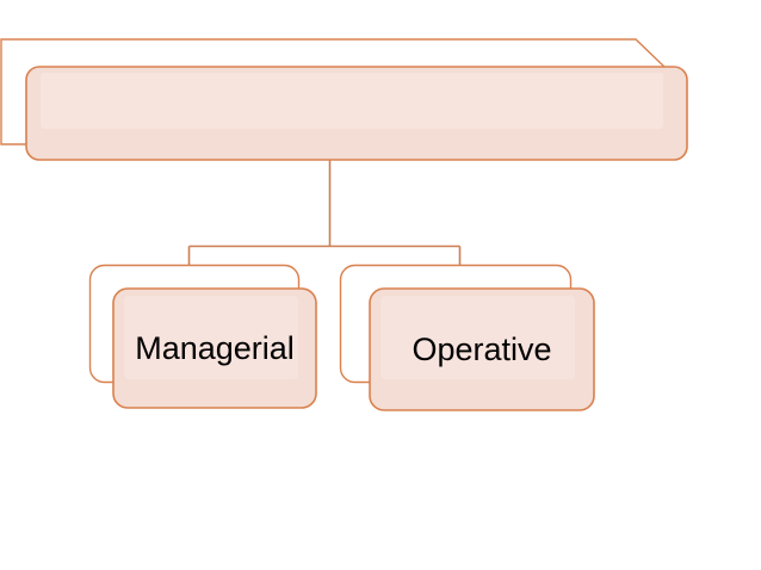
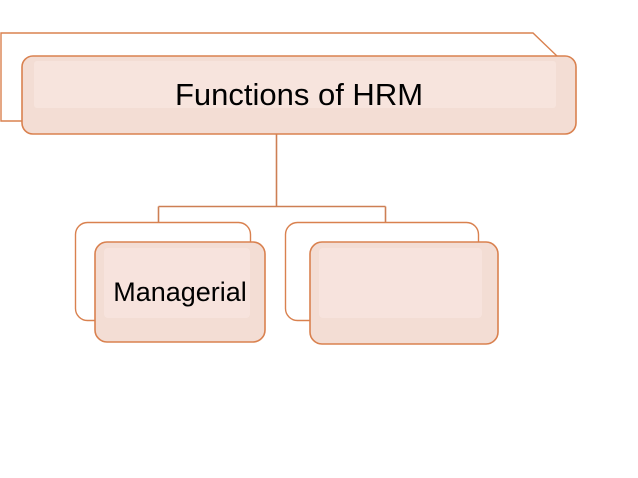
+ Functions of HRM
  Managerial
- Operative
